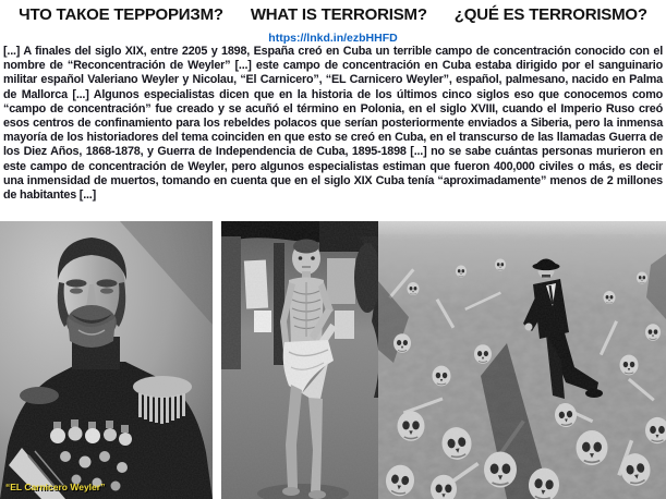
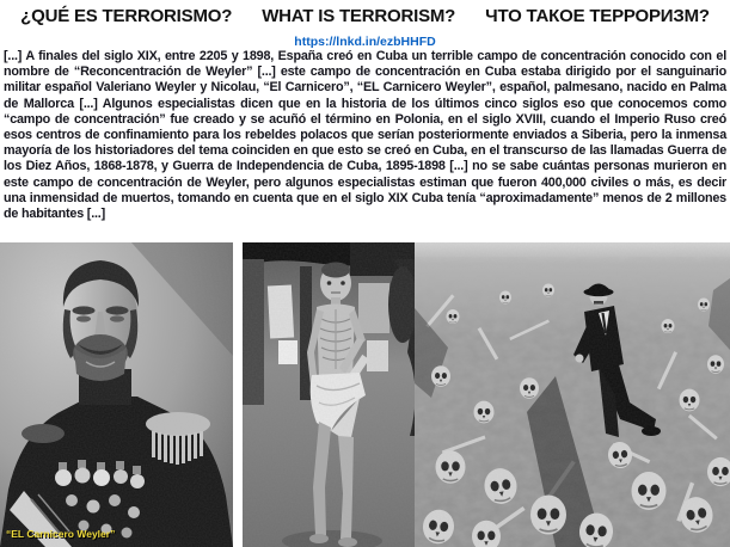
- ЧТО ТАКОЕ ТЕРРОРИЗМ?
+ ¿QUÉ ES TERRORISMO?
  WHAT IS TERRORISM?
- ¿QUÉ ES TERRORISMO?
+ ЧТО ТАКОЕ ТЕРРОРИЗМ?
  https://lnkd.in/ezbHHFD
  [...] A finales del siglo XIX, entre 2205 y 1898, España creó en Cuba un terrible campo de concentración conocido con el nombre de “Reconcentración de Weyler” [...] este campo de concentración en Cuba estaba dirigido por el sanguinario militar español Valeriano Weyler y Nicolau, “El Carnicero”, “EL Carnicero Weyler”, español, palmesano, nacido en Palma de Mallorca [...] Algunos especialistas dicen que en la historia de los últimos cinco siglos eso que conocemos como “campo de concentración” fue creado y se acuñó el término en Polonia, en el siglo XVIII, cuando el Imperio Ruso creó esos centros de confinamiento para los rebeldes polacos que serían posteriormente enviados a Siberia, pero la inmensa mayoría de los historiadores del tema coinciden en que esto se creó en Cuba, en el transcurso de las llamadas Guerra de los Diez Años, 1868-1878, y Guerra de Independencia de Cuba, 1895-1898 [...] no se sabe cuántas personas murieron en este campo de concentración de Weyler, pero algunos especialistas estiman que fueron 400,000 civiles o más, es decir una inmensidad de muertos, tomando en cuenta que en el siglo XIX Cuba tenía “aproximadamente” menos de 2 millones de habitantes [...]
  “EL Carnicero Weyler”
